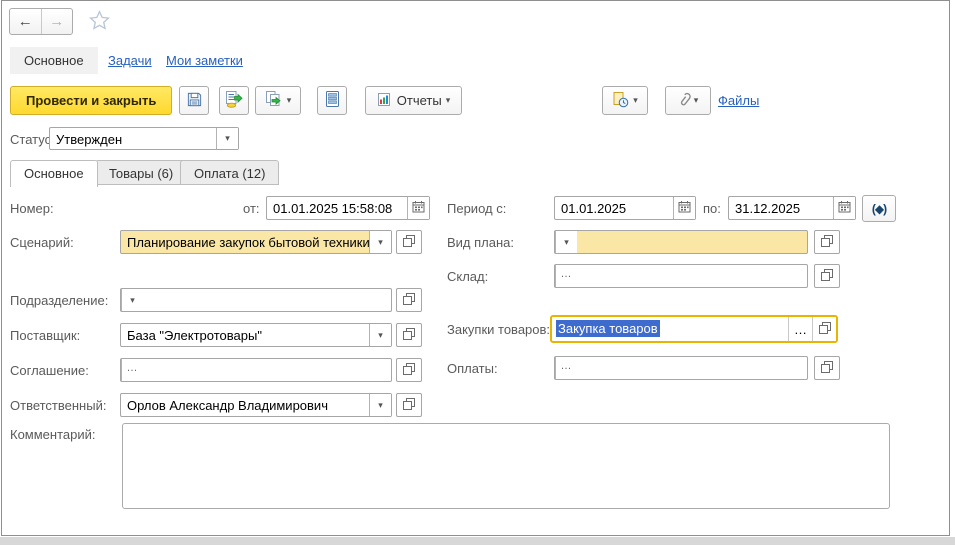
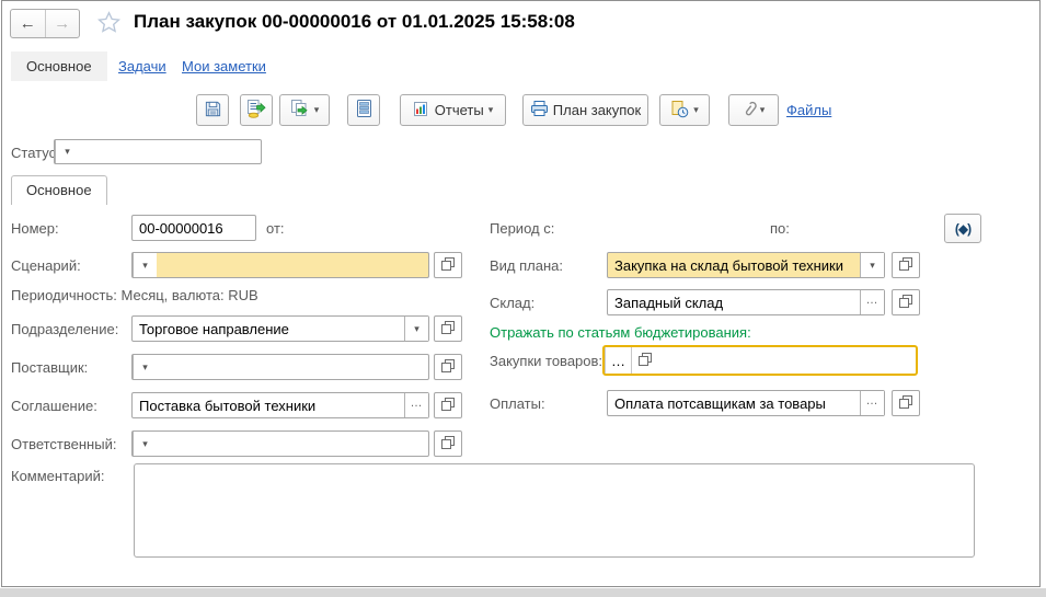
  ←
  →
+ План закупок 00-00000016 от 01.01.2025 15:58:08
  Основное
  Задачи
  Мои заметки
- Провести и закрыть
  ▾
  Отчеты
  ▾
+ План закупок
  ▾
  ▾
  Файлы
  Статус
- Утвержден
  ▾
  Основное
- Товары (6)
- Оплата (12)
  Номер:
+ 00-00000016
  от:
- 01.01.2025 15:58:08
  Сценарий:
- Планирование закупок бытовой техники
  ▾
+ Периодичность: Месяц, валюта: RUB
  Подразделение:
+ Торговое направление
  ▾
  Поставщик:
- База "Электротовары"
  ▾
  Соглашение:
+ Поставка бытовой техники
  …
  Ответственный:
- Орлов Александр Владимирович
  ▾
  Комментарий:
  Период с:
- 01.01.2025
  по:
- 31.12.2025
  (◆)
  Вид плана:
+ Закупка на склад бытовой техники
  ▾
  Склад:
+ Западный склад
  …
+ Отражать по статьям бюджетирования:
  Закупки товаров:
- Закупка товаров
  …
  Оплаты:
+ Оплата потсавщикам за товары
  …
